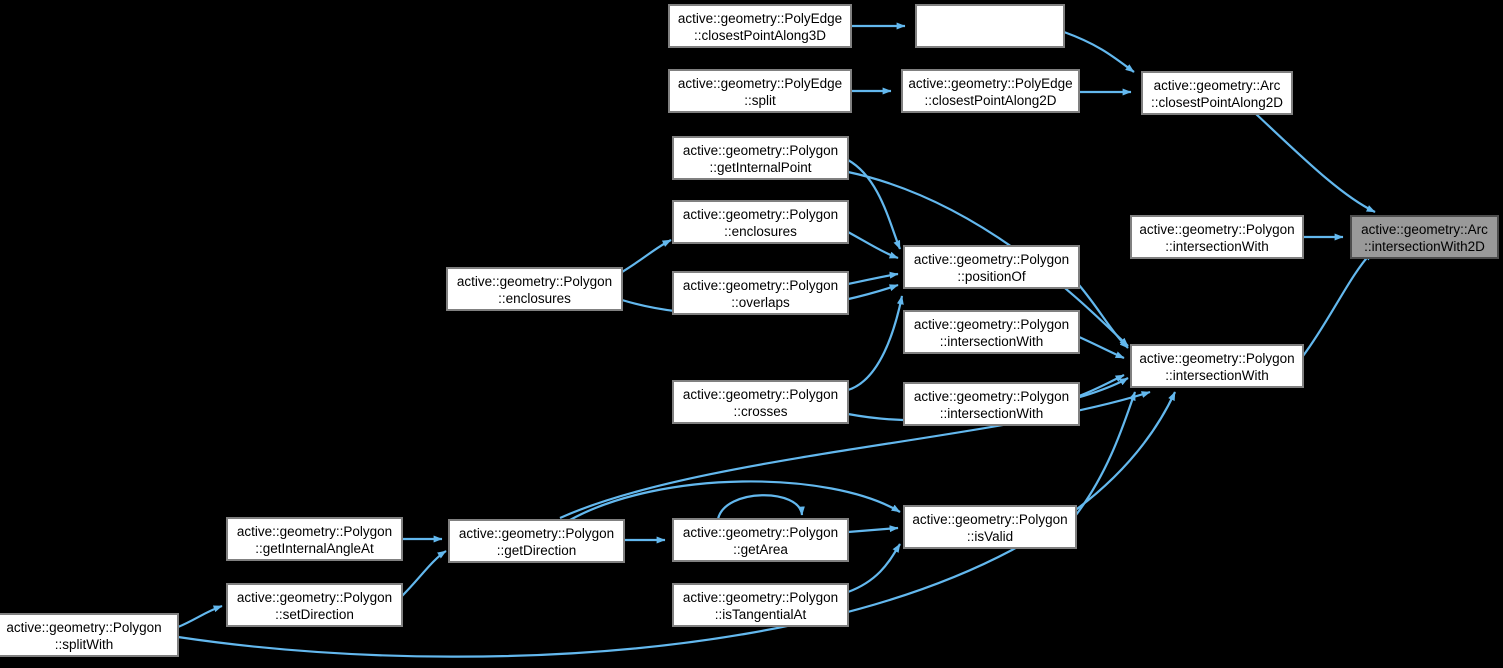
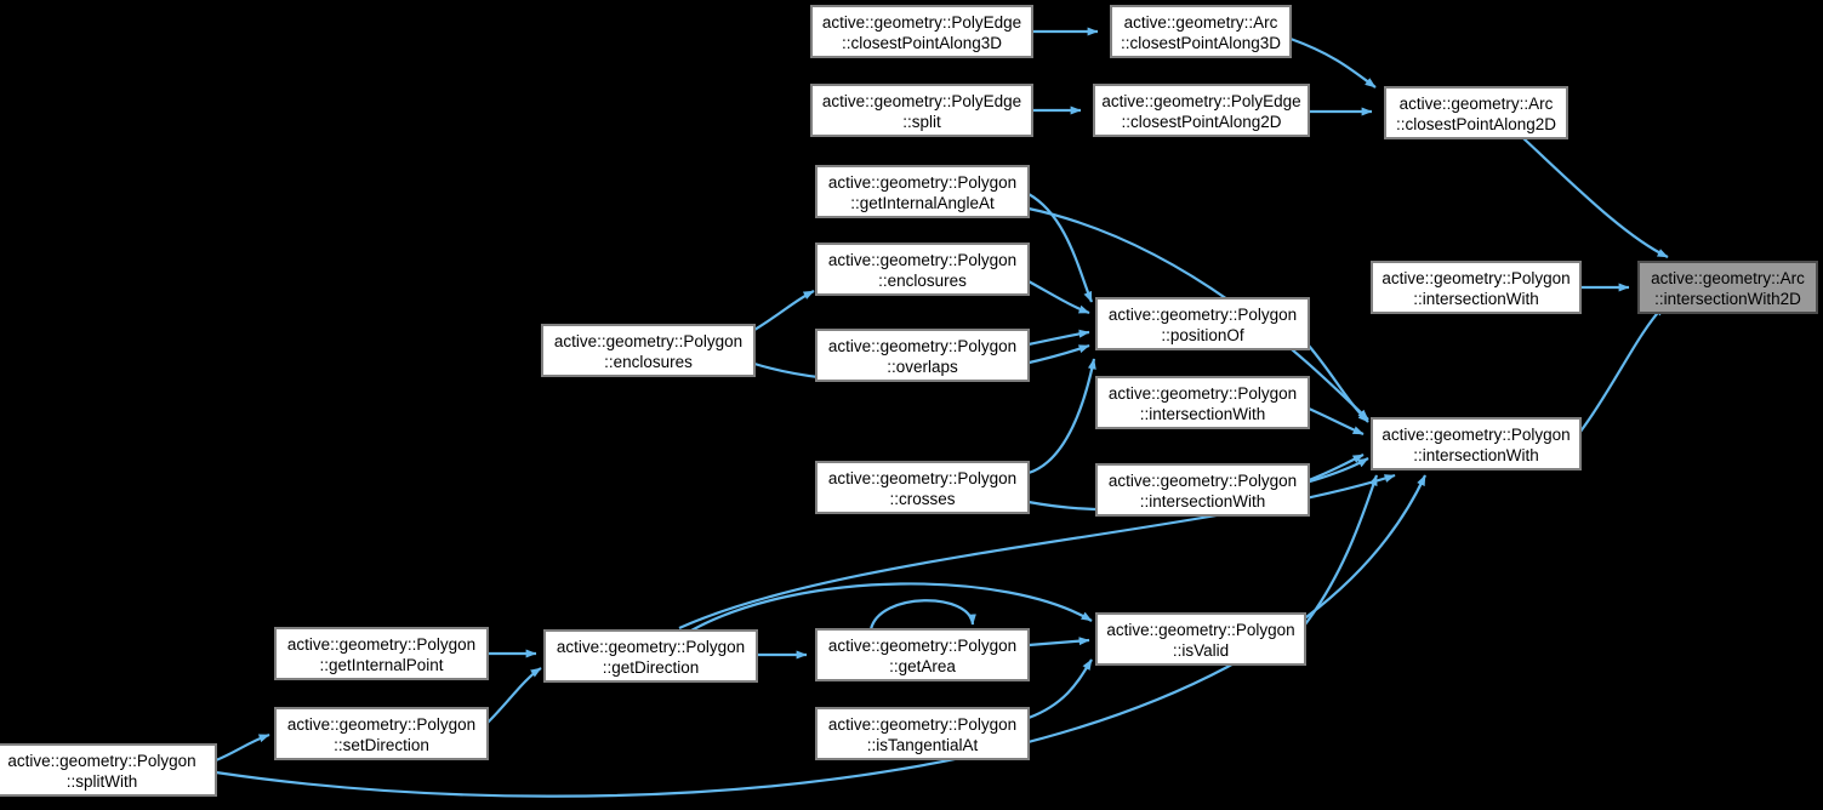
  active::geometry::PolyEdge ::closestPointAlong3D
+ active::geometry::Arc ::closestPointAlong3D
  active::geometry::PolyEdge ::split
  active::geometry::PolyEdge ::closestPointAlong2D
  active::geometry::Arc ::closestPointAlong2D
- active::geometry::Polygon ::getInternalPoint
+ active::geometry::Polygon ::getInternalAngleAt
  active::geometry::Polygon ::enclosures
  active::geometry::Polygon ::enclosures
  active::geometry::Polygon ::overlaps
  active::geometry::Polygon ::positionOf
  active::geometry::Polygon ::intersectionWith
  active::geometry::Arc ::intersectionWith2D
  active::geometry::Polygon ::intersectionWith
  active::geometry::Polygon ::intersectionWith
  active::geometry::Polygon ::crosses
  active::geometry::Polygon ::intersectionWith
- active::geometry::Polygon ::getInternalAngleAt
+ active::geometry::Polygon ::getInternalPoint
  active::geometry::Polygon ::getDirection
  active::geometry::Polygon ::getArea
  active::geometry::Polygon ::isValid
  active::geometry::Polygon ::setDirection
  active::geometry::Polygon ::isTangentialAt
  active::geometry::Polygon ::splitWith
